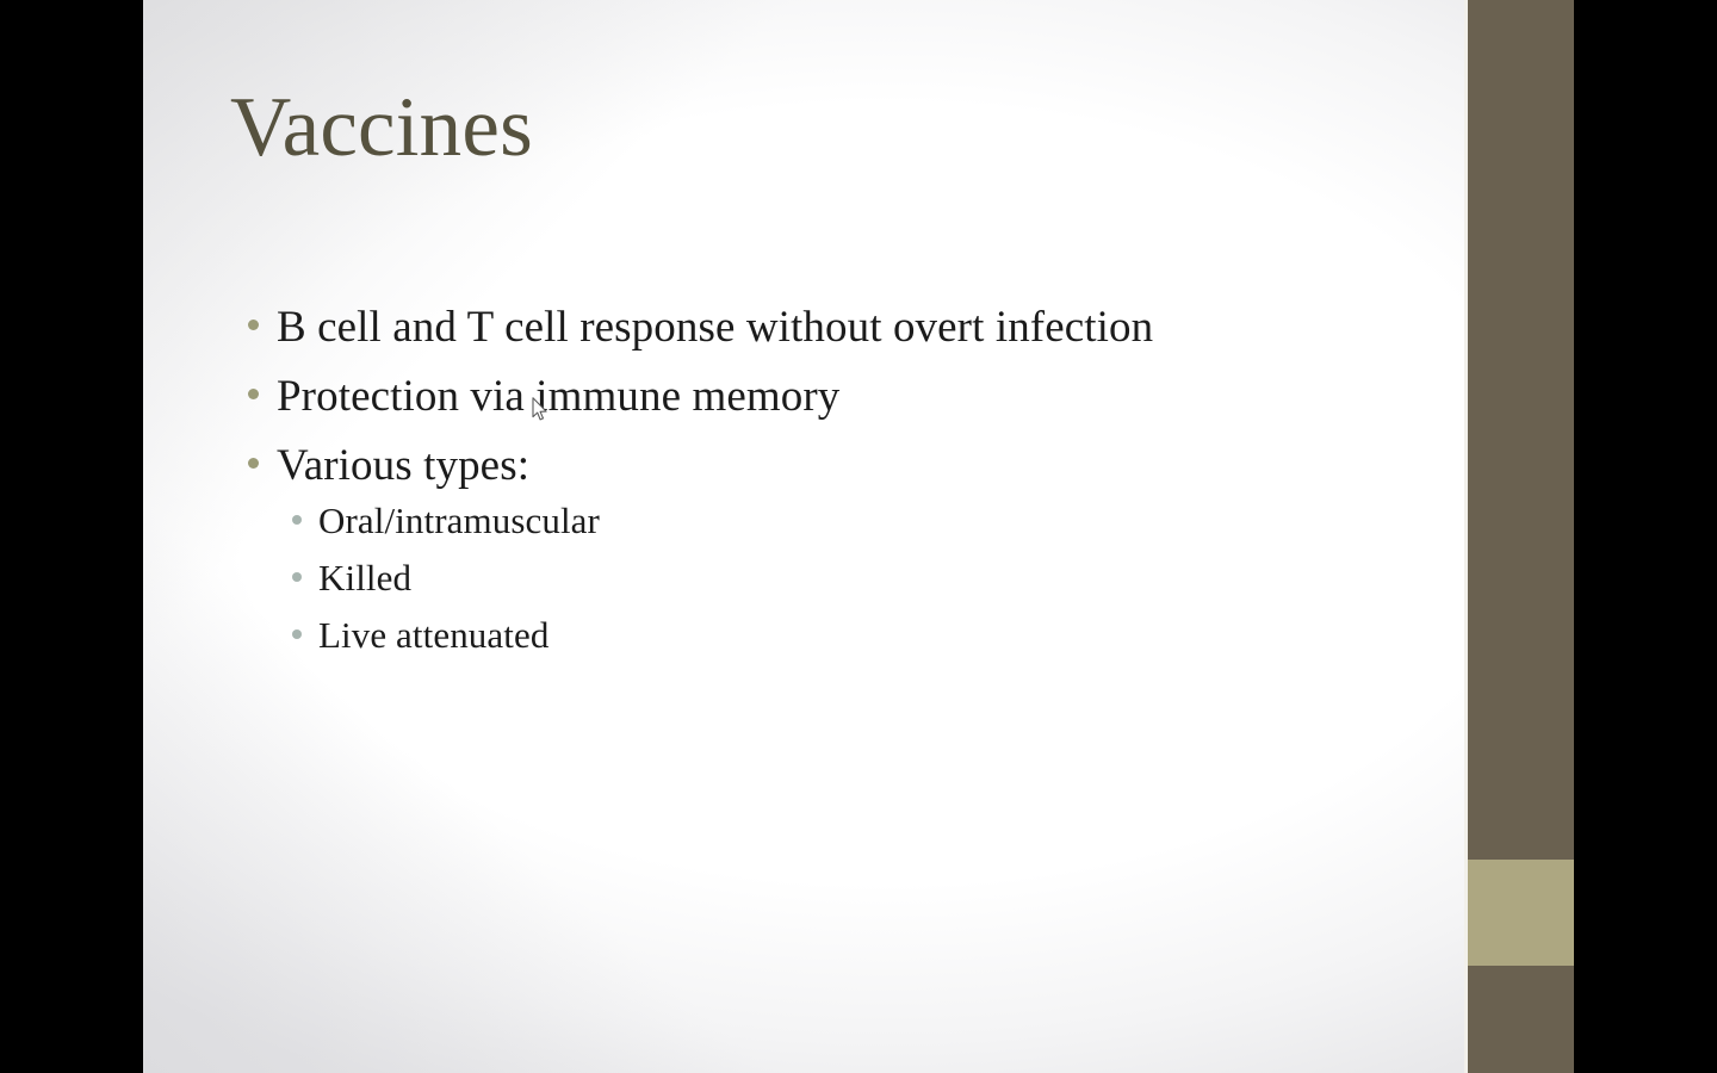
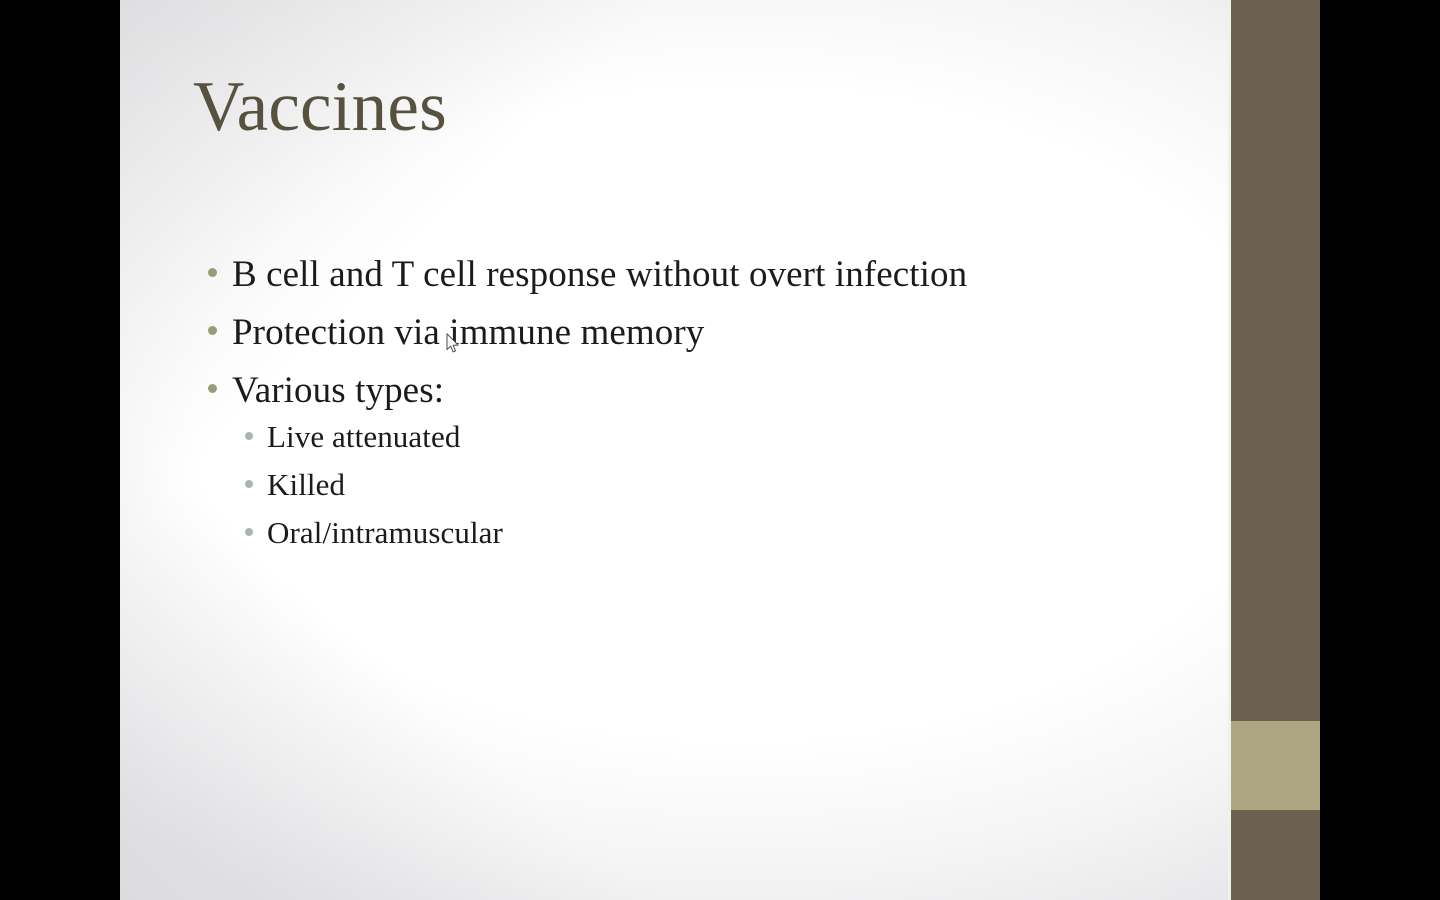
  Vaccines
  B cell and T cell response without overt infection
  Protection via immune memory
  Various types:
- Oral/intramuscular
+ Live attenuated
  Killed
- Live attenuated
+ Oral/intramuscular
